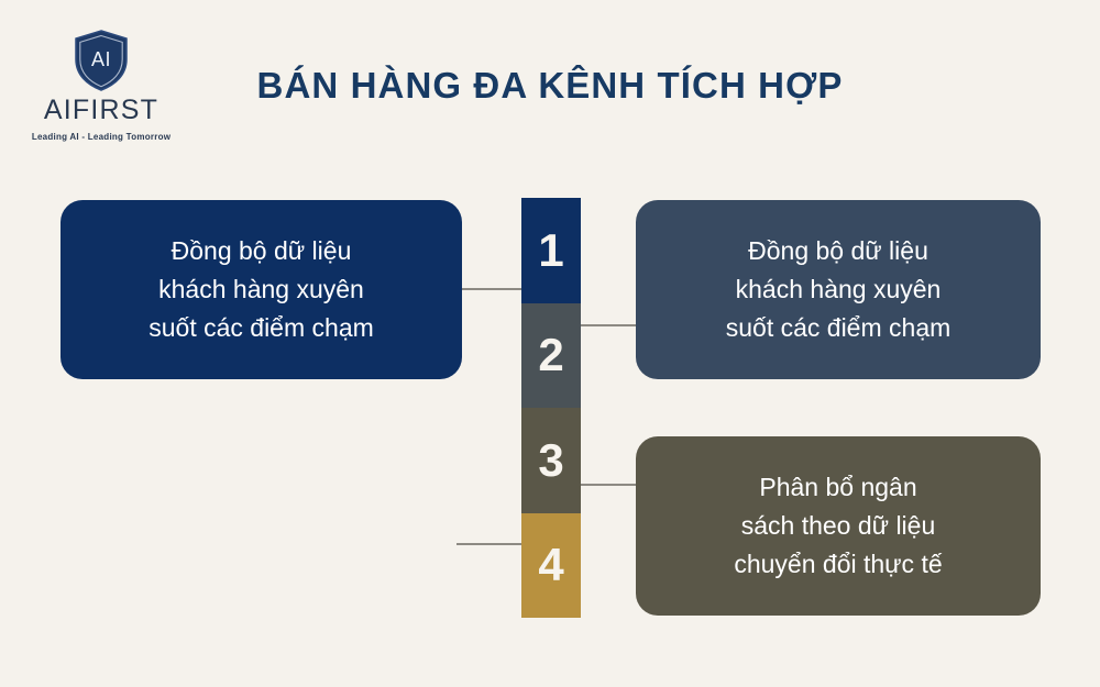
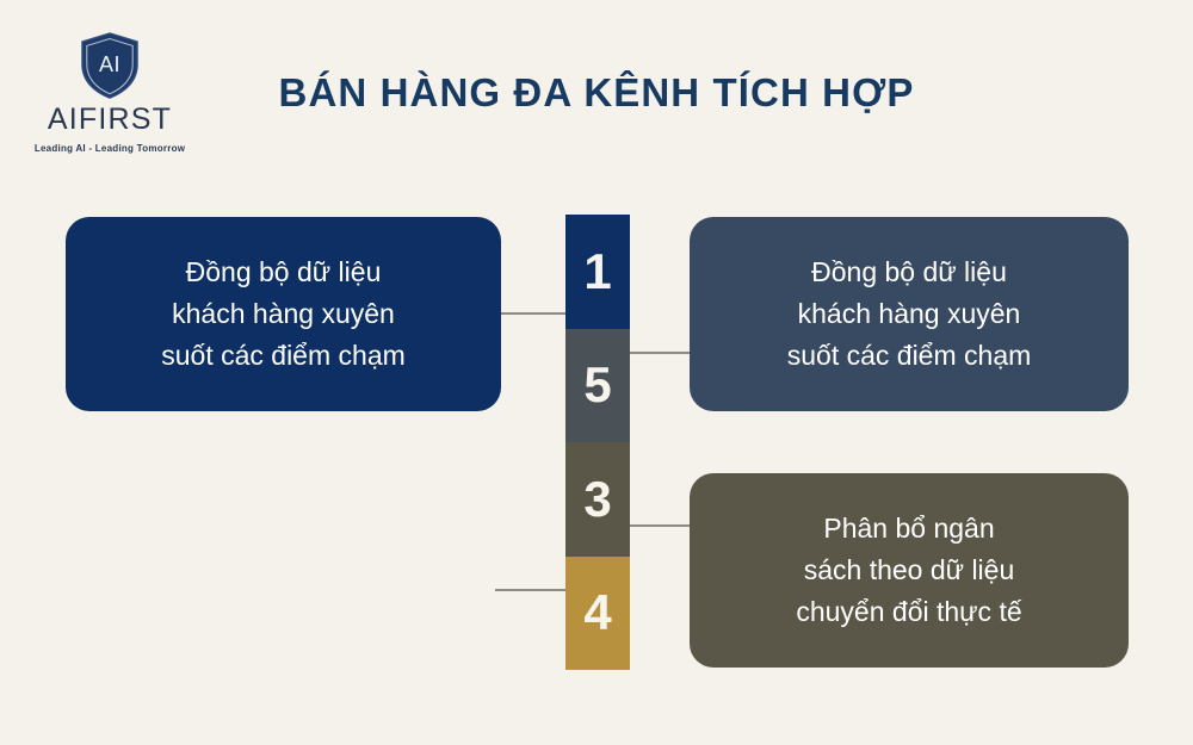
  AI
  AIFIRST
  Leading AI - Leading Tomorrow
  BÁN HÀNG ĐA KÊNH TÍCH HỢP
  Đồng bộ dữ liệu
  khách hàng xuyên
  suốt các điểm chạm
  Đồng bộ dữ liệu
  khách hàng xuyên
  suốt các điểm chạm
  Phân bổ ngân
  sách theo dữ liệu
  chuyển đổi thực tế
  1
- 2
+ 5
  3
  4
